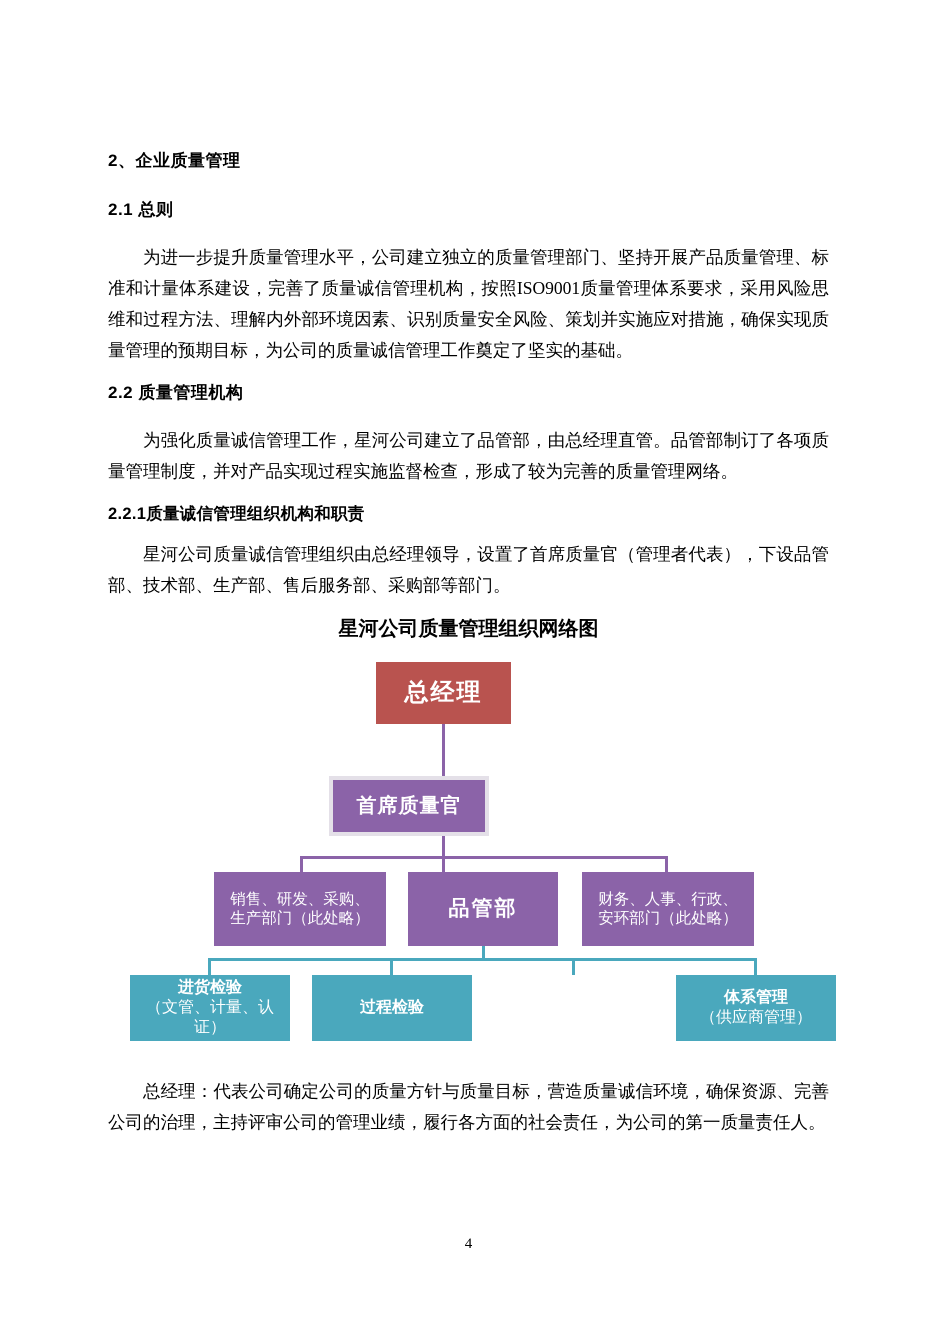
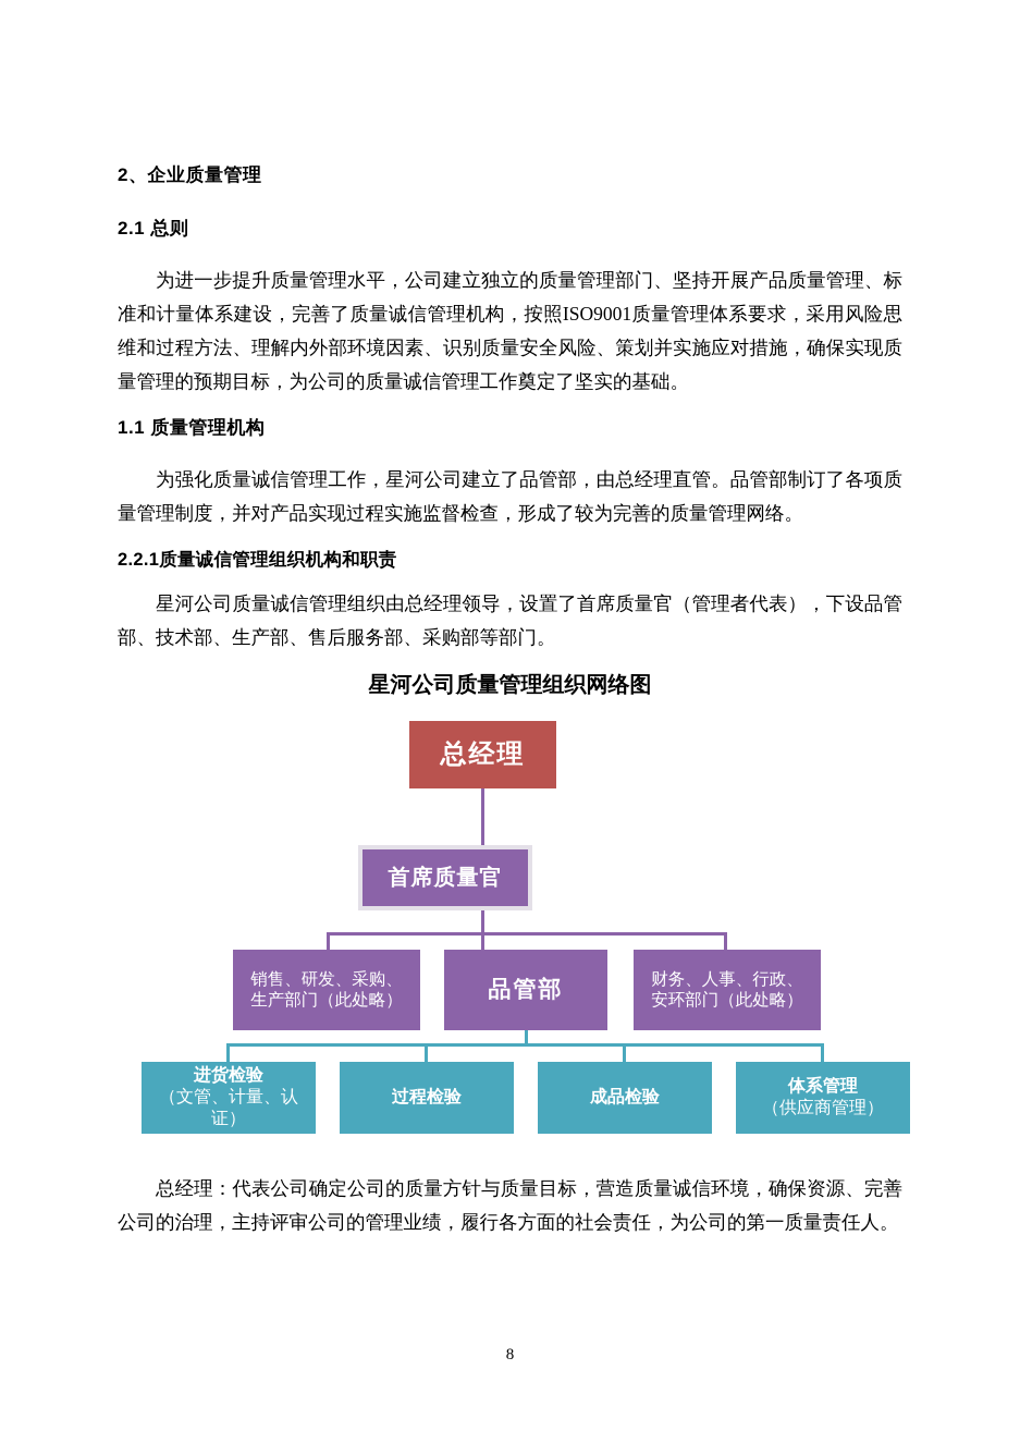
  2、企业质量管理
  2.1 总则
  为进一步提升质量管理水平，公司建立独立的质量管理部门、坚持开展产品质量管理、标准和计量体系建设，完善了质量诚信管理机构，按照ISO9001质量管理体系要求，采用风险思维和过程方法、理解内外部环境因素、识别质量安全风险、策划并实施应对措施，确保实现质量管理的预期目标，为公司的质量诚信管理工作奠定了坚实的基础。
- 2.2 质量管理机构
+ 1.1 质量管理机构
  为强化质量诚信管理工作，星河公司建立了品管部，由总经理直管。品管部制订了各项质量管理制度，并对产品实现过程实施监督检查，形成了较为完善的质量管理网络。
  2.2.1质量诚信管理组织机构和职责
  星河公司质量诚信管理组织由总经理领导，设置了首席质量官（管理者代表），下设品管部、技术部、生产部、售后服务部、采购部等部门。
  星河公司质量管理组织网络图
  总经理
  首席质量官
  销售、研发、采购、
  生产部门（此处略）
  品管部
  财务、人事、行政、
  安环部门（此处略）
  进货检验
  （文管、计量、认证）
  过程检验
+ 成品检验
  体系管理
  （供应商管理）
  总经理：代表公司确定公司的质量方针与质量目标，营造质量诚信环境，确保资源、完善公司的治理，主持评审公司的管理业绩，履行各方面的社会责任，为公司的第一质量责任人。
- 4
+ 8
